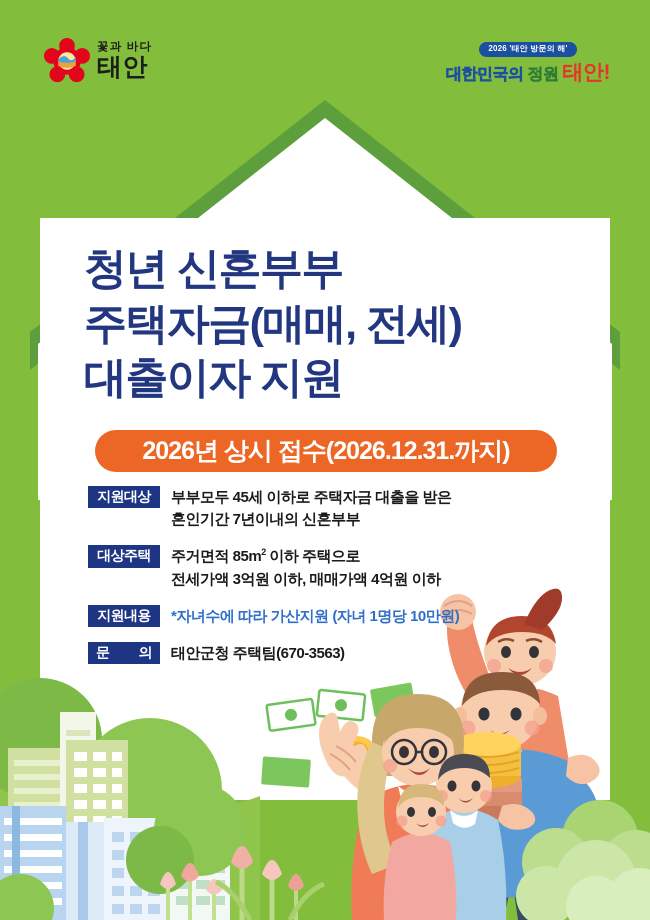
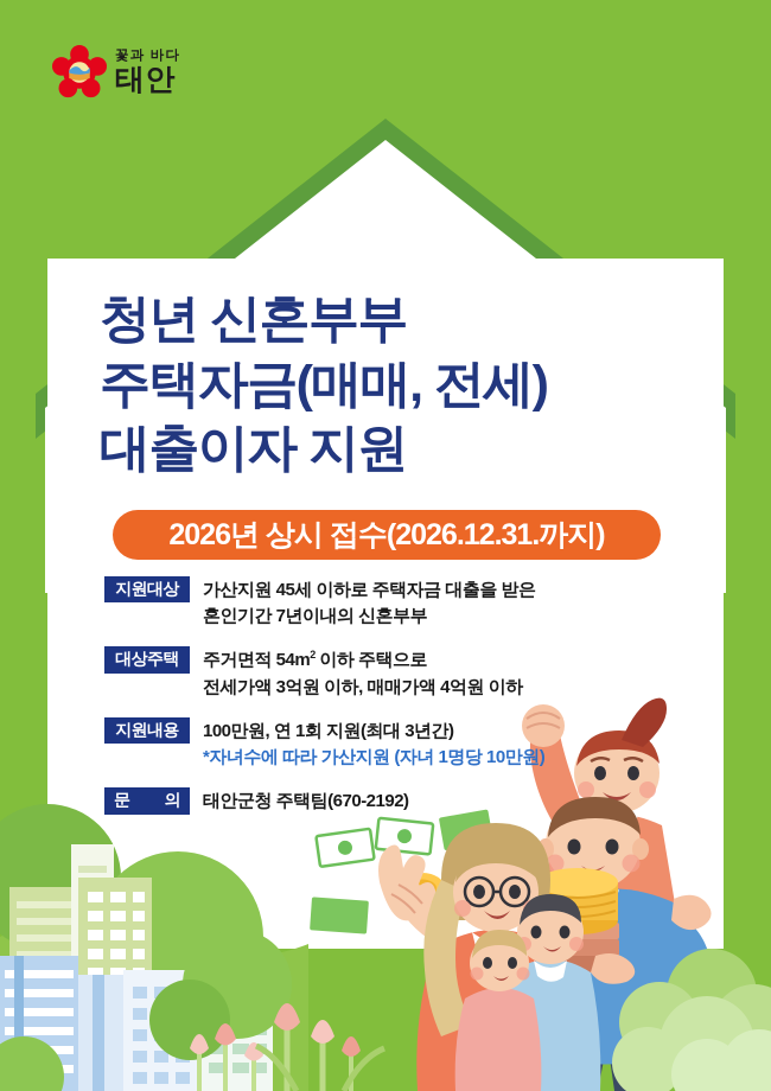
  꽃과 바다
  태안
- 2026 '태안 방문의 해'
- 대한민국의
- 정원
- 태안!
  청년 신혼부부
  주택자금(매매, 전세)
  대출이자 지원
  2026년 상시 접수(2026.12.31.까지)
  지원대상
- 부부모두 45세 이하로 주택자금 대출을 받은
+ 가산지원 45세 이하로 주택자금 대출을 받은
  혼인기간 7년이내의 신혼부부
  대상주택
- 주거면적 85m2 이하 주택으로
+ 주거면적 54m2 이하 주택으로
  전세가액 3억원 이하, 매매가액 4억원 이하
  지원내용
+ 100만원, 연 1회 지원(최대 3년간)
  *자녀수에 따라 가산지원 (자녀 1명당 10만원)
  문
  의
- 태안군청 주택팀(670-3563)
+ 태안군청 주택팀(670-2192)
